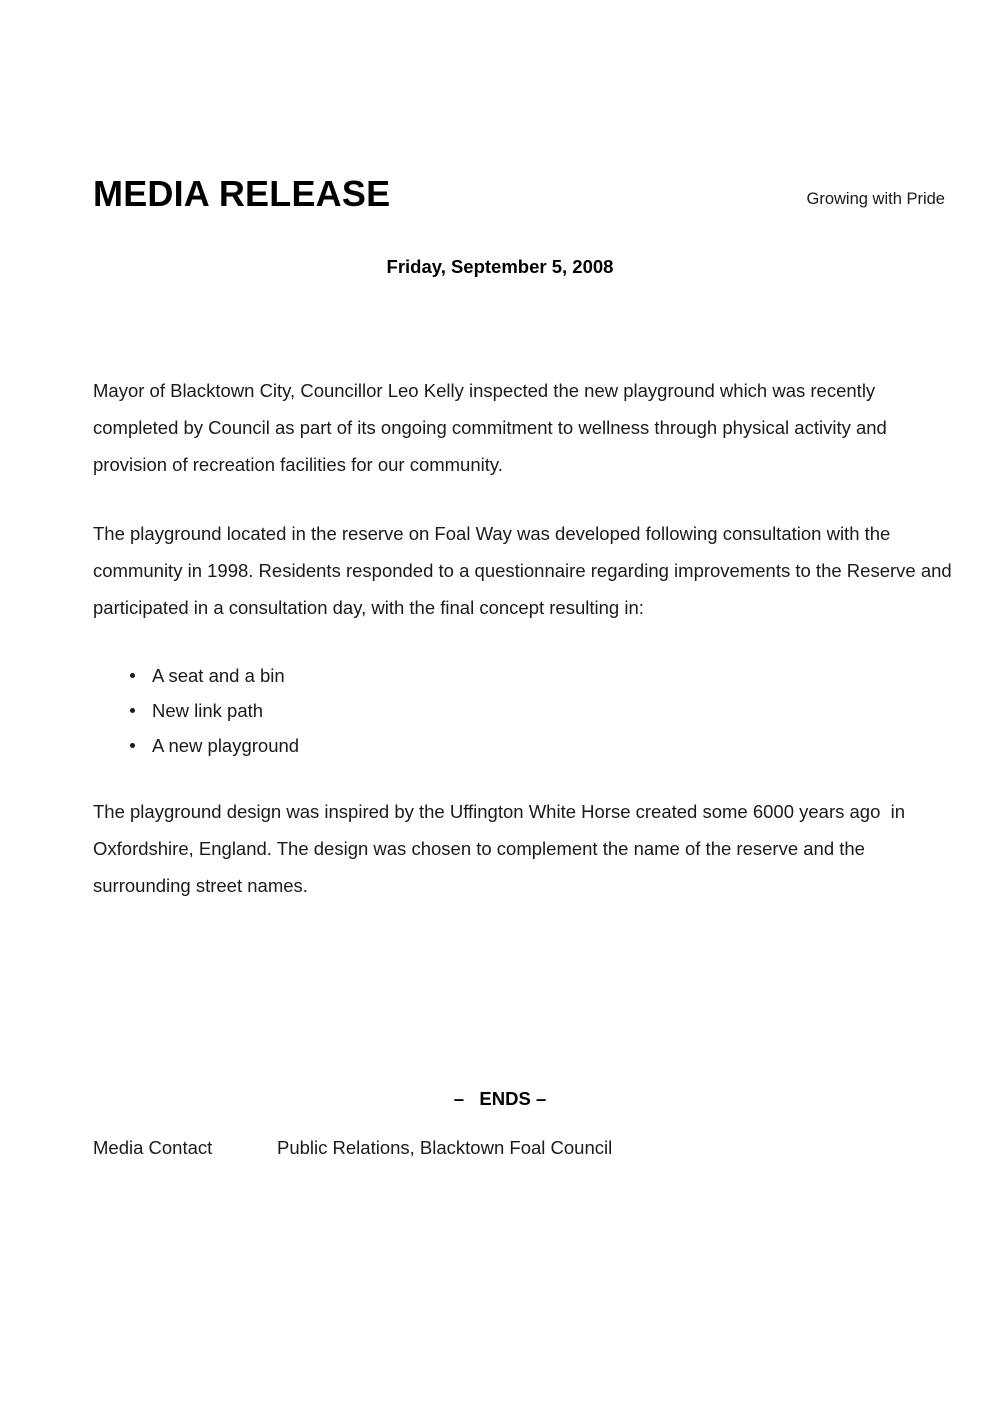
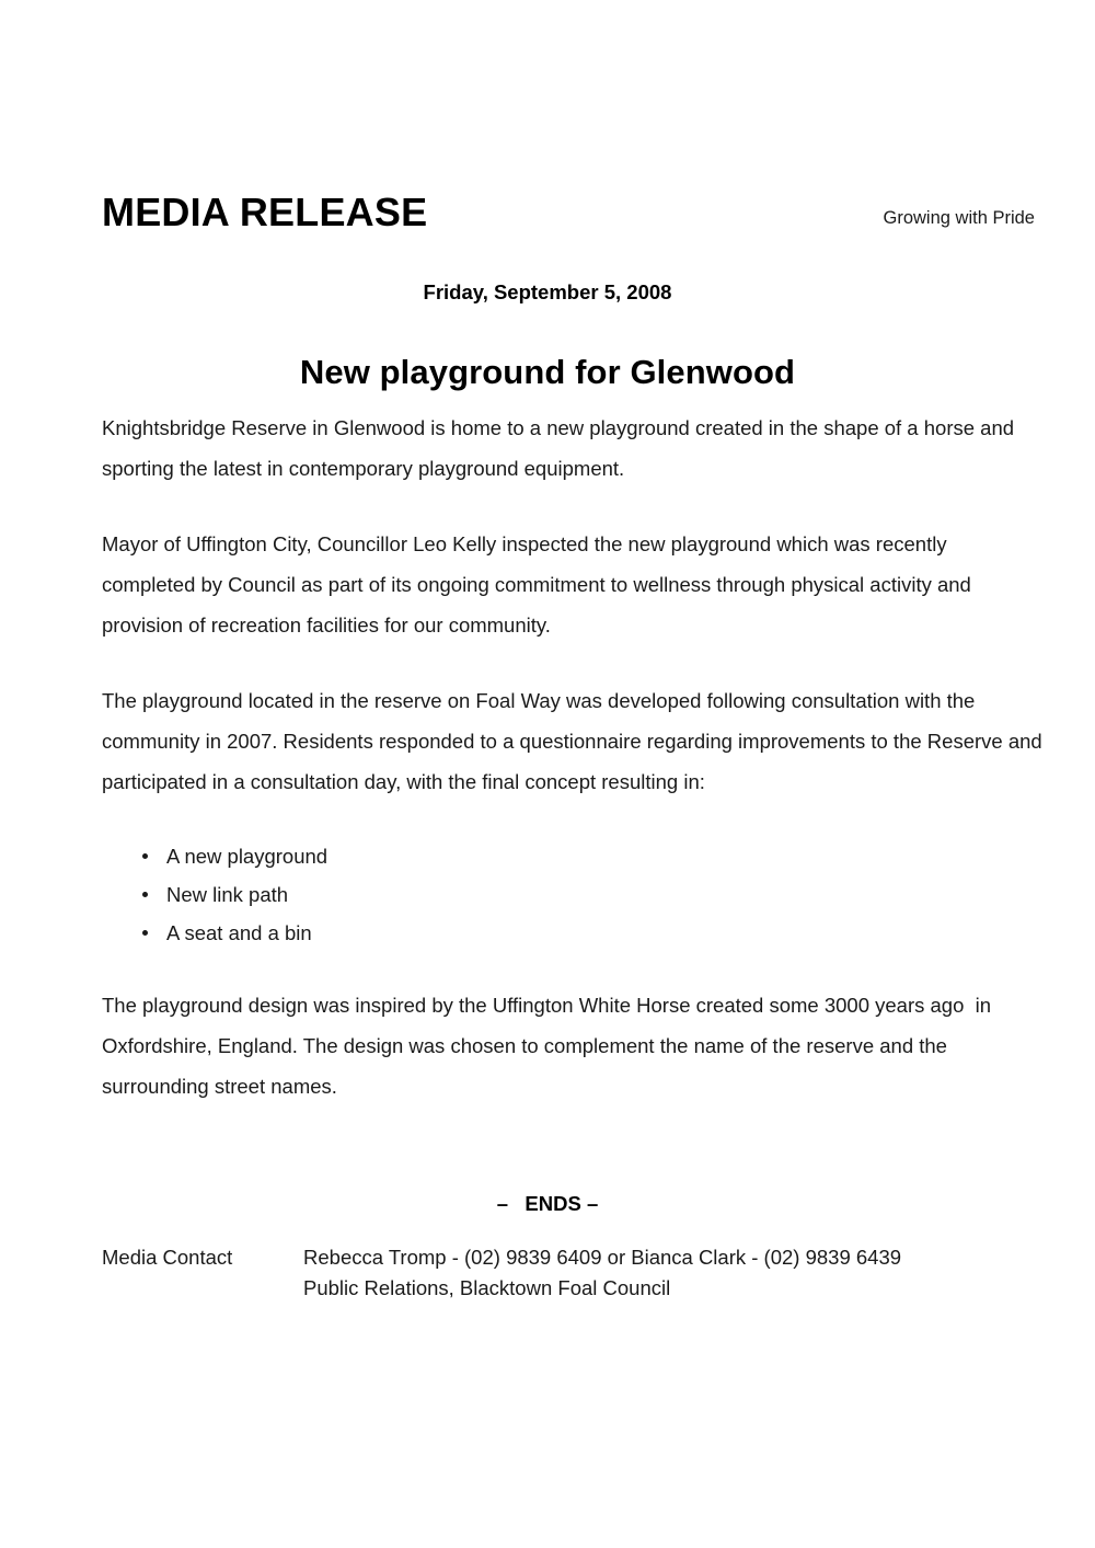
  MEDIA RELEASE
  Growing with Pride
  Friday, September 5, 2008
+ New playground for Glenwood
+ Knightsbridge Reserve in Glenwood is home to a new playground created in the shape of a horse and sporting the latest in contemporary playground equipment.
- Mayor of Blacktown City, Councillor Leo Kelly inspected the new playground which was recently completed by Council as part of its ongoing commitment to wellness through physical activity and provision of recreation facilities for our community.
+ Mayor of Uffington City, Councillor Leo Kelly inspected the new playground which was recently completed by Council as part of its ongoing commitment to wellness through physical activity and provision of recreation facilities for our community.
- The playground located in the reserve on Foal Way was developed following consultation with the community in 1998. Residents responded to a questionnaire regarding improvements to the Reserve and participated in a consultation day, with the final concept resulting in:
+ The playground located in the reserve on Foal Way was developed following consultation with the community in 2007. Residents responded to a questionnaire regarding improvements to the Reserve and participated in a consultation day, with the final concept resulting in:
- A seat and a bin
+ A new playground
  New link path
- A new playground
+ A seat and a bin
- The playground design was inspired by the Uffington White Horse created some 6000 years ago in Oxfordshire, England. The design was chosen to complement the name of the reserve and the surrounding street names.
+ The playground design was inspired by the Uffington White Horse created some 3000 years ago in Oxfordshire, England. The design was chosen to complement the name of the reserve and the surrounding street names.
  – ENDS –
  Media Contact
+ Rebecca Tromp - (02) 9839 6409 or Bianca Clark - (02) 9839 6439
  Public Relations, Blacktown Foal Council
